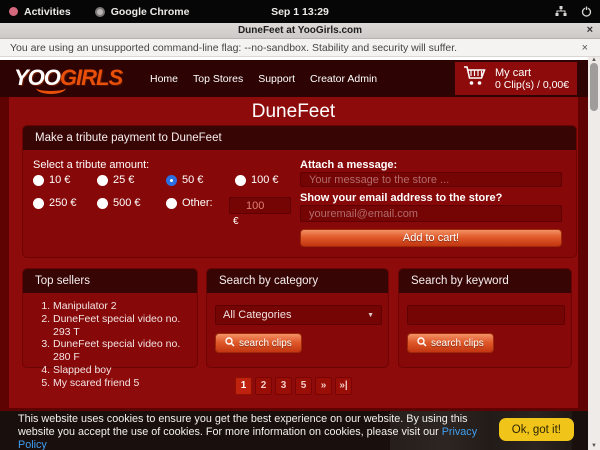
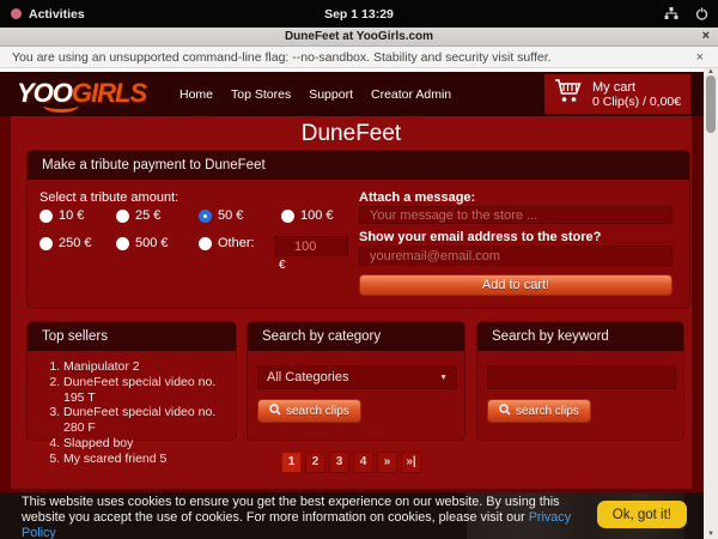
  Activities
- Google Chrome
  Sep 1 13:29
  DuneFeet at YooGirls.com
  ×
- You are using an unsupported command-line flag: --no-sandbox. Stability and security will suffer.
+ You are using an unsupported command-line flag: --no-sandbox. Stability and security visit suffer.
  ×
  YOOGIRLS
  Home
  Top Stores
  Support
  Creator Admin
  My cart
  0 Clip(s) / 0,00€
  DuneFeet
  Make a tribute payment to DuneFeet
  Select a tribute amount:
  10 €
  25 €
  50 €
  100 €
  250 €
  500 €
  Other:
  100
  €
  Attach a message:
  Your message to the store ...
  Show your email address to the store?
  youremail@email.com
  Add to cart!
  Top sellers
  Manipulator 2
- DuneFeet special video no. 293 T
+ DuneFeet special video no. 195 T
  DuneFeet special video no. 280 F
  Slapped boy
  My scared friend 5
  Search by category
  All Categories
  search clips
  Search by keyword
  search clips
  1
  2
  3
- 5
+ 4
  »
  »|
  This website uses cookies to ensure you get the best experience on our website. By using this website you accept the use of cookies. For more information on cookies, please visit our Privacy Policy
  Ok, got it!
